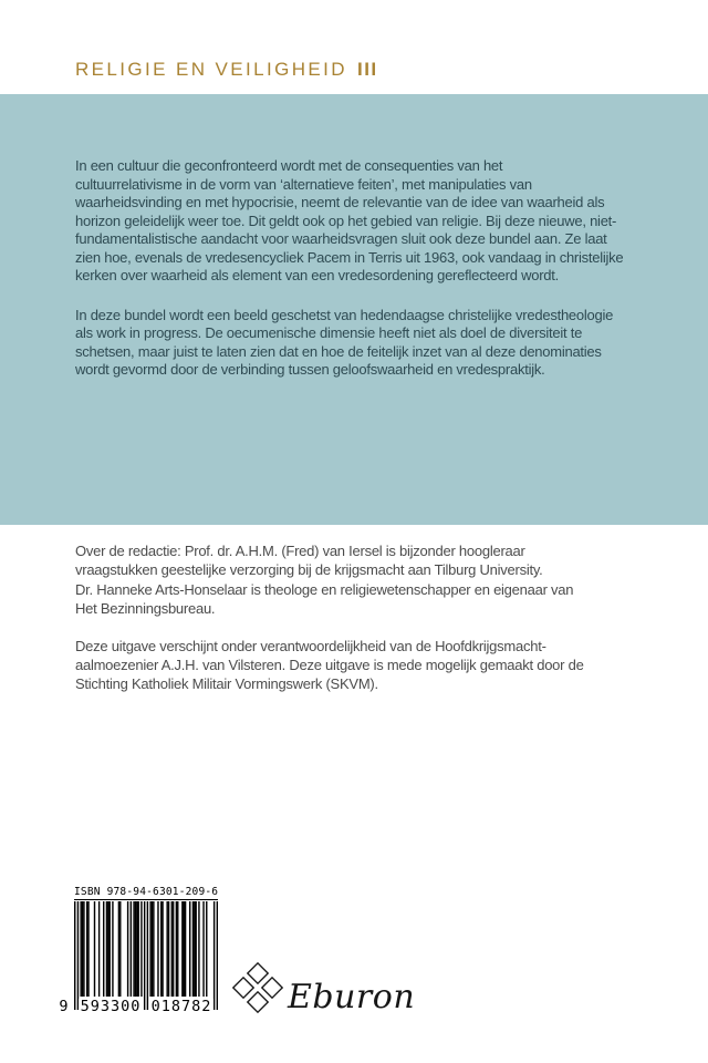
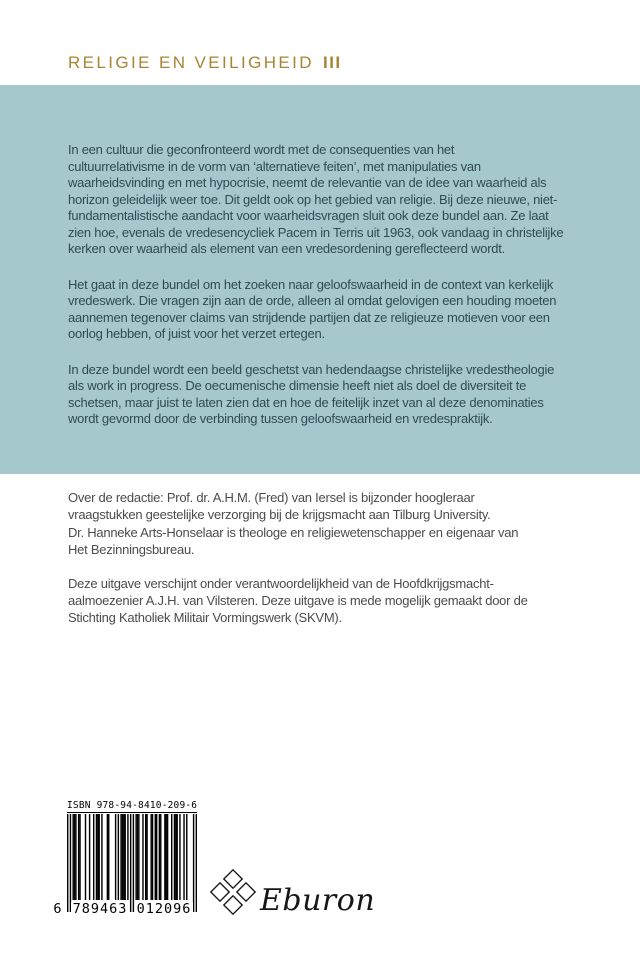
  RELIGIE EN VEILIGHEID III
  In een cultuur die geconfronteerd wordt met de consequenties van het
  cultuurrelativisme in de vorm van ‘alternatieve feiten’, met manipulaties van
  waarheidsvinding en met hypocrisie, neemt de relevantie van de idee van waarheid als
  horizon geleidelijk weer toe. Dit geldt ook op het gebied van religie. Bij deze nieuwe, niet-
  fundamentalistische aandacht voor waarheidsvragen sluit ook deze bundel aan. Ze laat
  zien hoe, evenals de vredesencycliek Pacem in Terris uit 1963, ook vandaag in christelijke
  kerken over waarheid als element van een vredesordening gereflecteerd wordt.
+ Het gaat in deze bundel om het zoeken naar geloofswaarheid in de context van kerkelijk
+ vredeswerk. Die vragen zijn aan de orde, alleen al omdat gelovigen een houding moeten
+ aannemen tegenover claims van strijdende partijen dat ze religieuze motieven voor een
+ oorlog hebben, of juist voor het verzet ertegen.
  In deze bundel wordt een beeld geschetst van hedendaagse christelijke vredestheologie
  als work in progress. De oecumenische dimensie heeft niet als doel de diversiteit te
  schetsen, maar juist te laten zien dat en hoe de feitelijk inzet van al deze denominaties
  wordt gevormd door de verbinding tussen geloofswaarheid en vredespraktijk.
  Over de redactie: Prof. dr. A.H.M. (Fred) van Iersel is bijzonder hoogleraar
  vraagstukken geestelijke verzorging bij de krijgsmacht aan Tilburg University.
  Dr. Hanneke Arts-Honselaar is theologe en religiewetenschapper en eigenaar van
  Het Bezinningsbureau.
  Deze uitgave verschijnt onder verantwoordelijkheid van de Hoofdkrijgsmacht-
  aalmoezenier A.J.H. van Vilsteren. Deze uitgave is mede mogelijk gemaakt door de
  Stichting Katholiek Militair Vormingswerk (SKVM).
- ISBN 978-94-6301-209-6
+ ISBN 978-94-8410-209-6
- 9
+ 6
- 593300
+ 789463
- 018782
+ 012096
  Eburon
